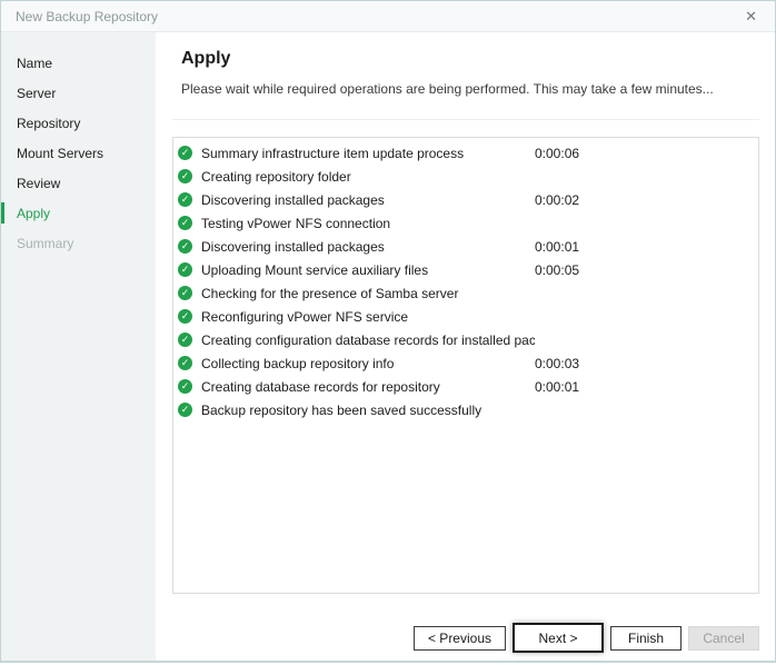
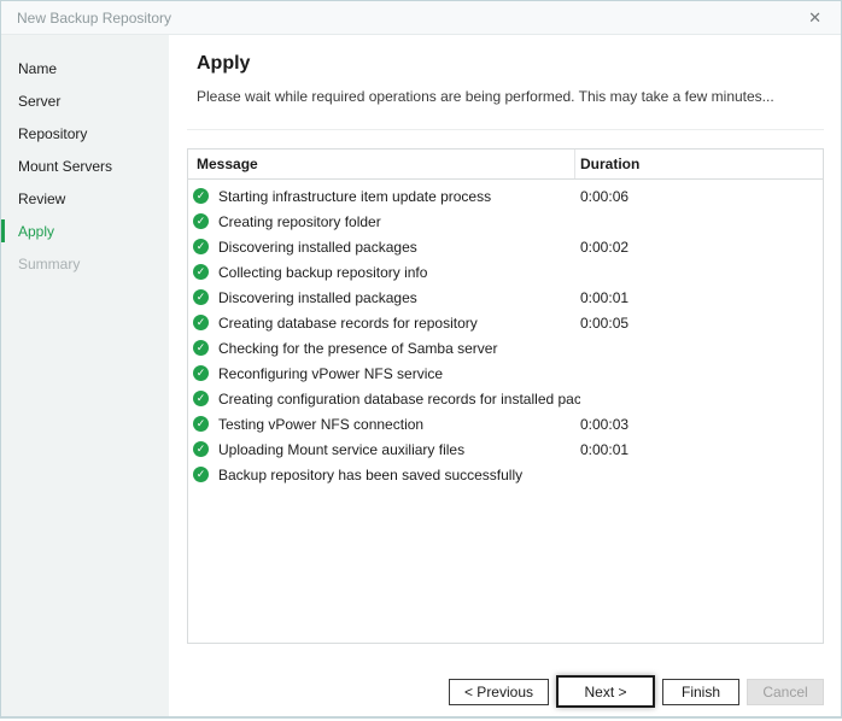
  New Backup Repository
  ✕
  Name
  Server
  Repository
  Mount Servers
  Review
  Apply
  Summary
  Apply
  Please wait while required operations are being performed. This may take a few minutes...
+ Message
+ Duration
  ✓
- Summary infrastructure item update process
+ Starting infrastructure item update process
  0:00:06
  ✓
  Creating repository folder
  ✓
  Discovering installed packages
  0:00:02
  ✓
- Testing vPower NFS connection
+ Collecting backup repository info
  ✓
  Discovering installed packages
  0:00:01
  ✓
- Uploading Mount service auxiliary files
+ Creating database records for repository
  0:00:05
  ✓
  Checking for the presence of Samba server
  ✓
  Reconfiguring vPower NFS service
  ✓
  Creating configuration database records for installed pac
  ✓
- Collecting backup repository info
+ Testing vPower NFS connection
  0:00:03
  ✓
- Creating database records for repository
+ Uploading Mount service auxiliary files
  0:00:01
  ✓
  Backup repository has been saved successfully
  < Previous
  Next >
  Finish
  Cancel
